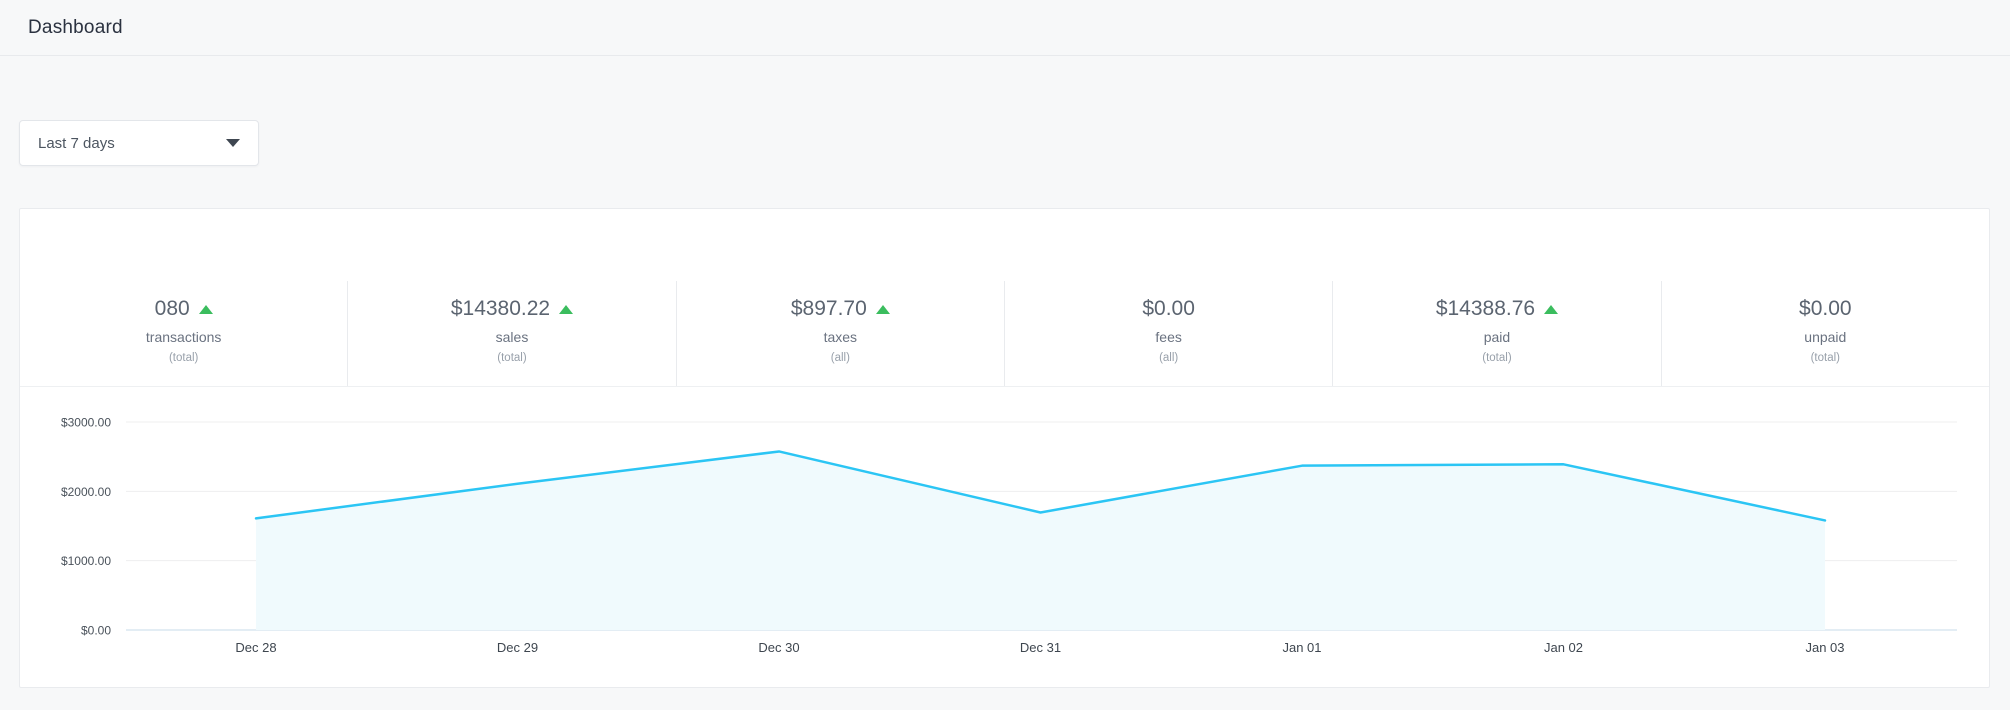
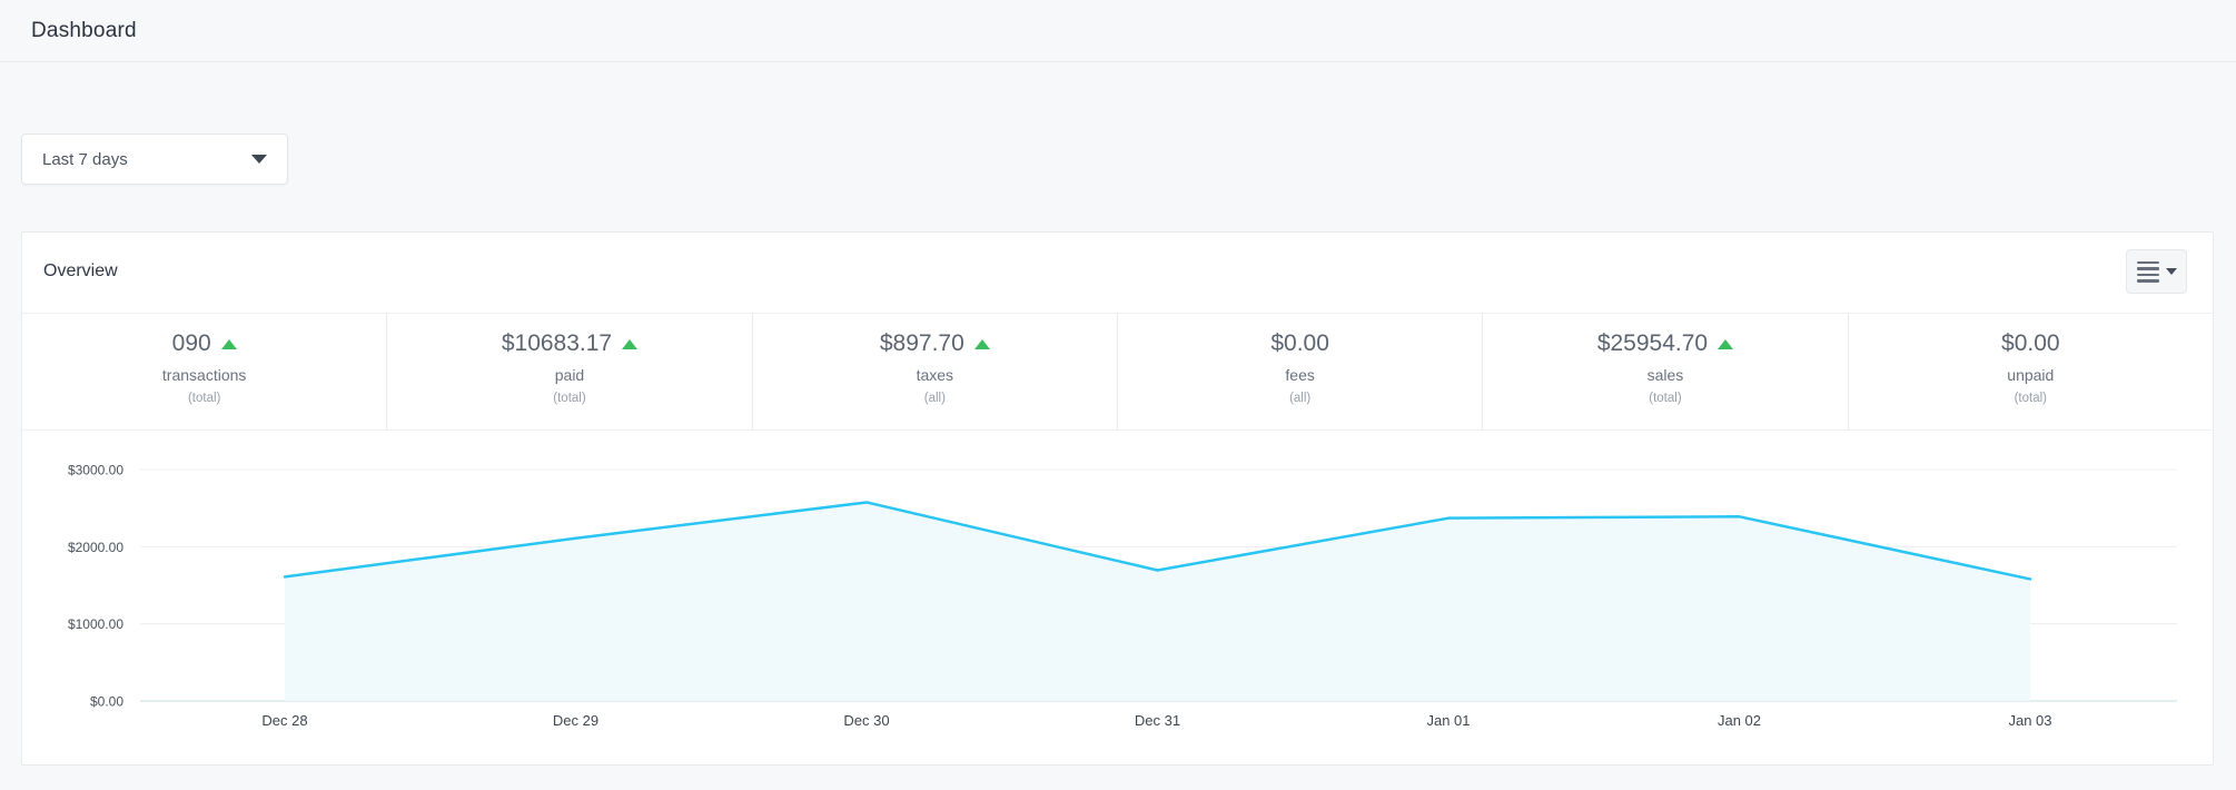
  Dashboard
  Last 7 days
+ Overview
- 080
+ 090
  transactions
  (total)
- $14380.22
+ $10683.17
- sales
+ paid
  (total)
  $897.70
  taxes
  (all)
  $0.00
  fees
  (all)
- $14388.76
+ $25954.70
- paid
+ sales
  (total)
  $0.00
  unpaid
  (total)
  $3000.00
  $2000.00
  $1000.00
  $0.00
  Dec 28
  Dec 29
  Dec 30
  Dec 31
  Jan 01
  Jan 02
  Jan 03
